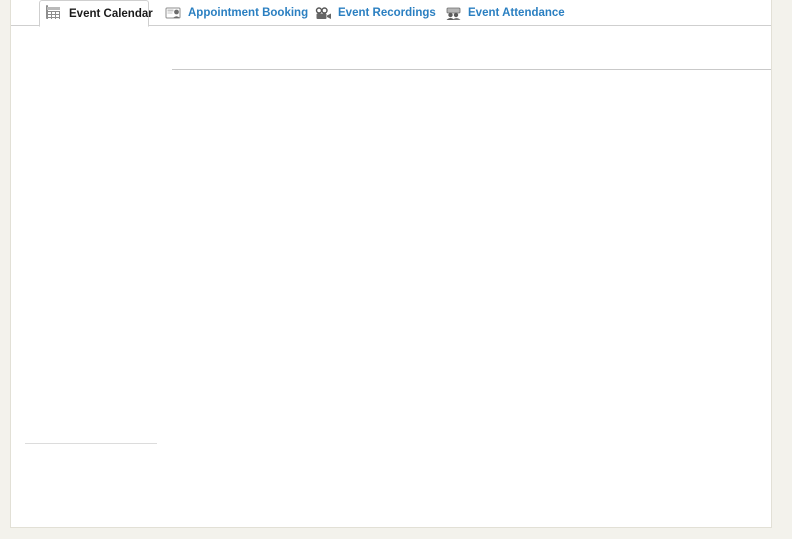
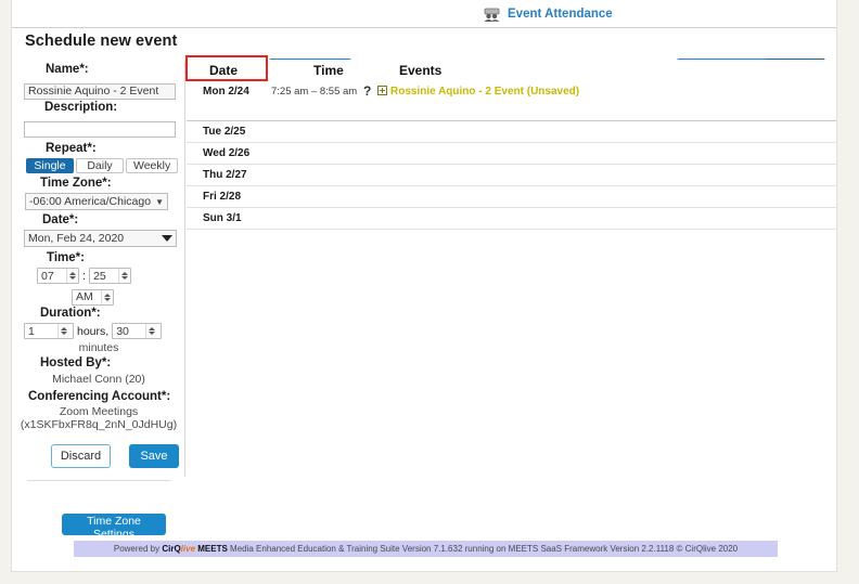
- Event Calendar
- Appointment Booking
- Event Recordings
  Event Attendance
+ Schedule new event
+ Name*:
+ Rossinie Aquino - 2 Event
+ Description:
+ Repeat*:
+ Single
+ Daily
+ Weekly
+ Time Zone*:
+ -06:00 America/Chicago
+ ▼
+ Date*:
+ Mon, Feb 24, 2020
+ Time*:
+ 07
+ :
+ 25
+ AM
+ Duration*:
+ 1
+ hours,
+ 30
+ minutes
+ Hosted By*:
+ Michael Conn (20)
+ Conferencing Account*:
+ Zoom Meetings
+ (x1SKFbxFR8q_2nN_0JdHUg)
+ Discard
+ Save
+ Time Zone Settings
+ Date
+ Time
+ Events
+ Mon 2/24
+ 7:25 am – 8:55 am
+ ?
+ Rossinie Aquino - 2 Event (Unsaved)
+ Tue 2/25
+ Wed 2/26
+ Thu 2/27
+ Fri 2/28
+ Sun 3/1
+ Powered by CirQlive MEETS Media Enhanced Education & Training Suite Version 7.1.632 running on MEETS SaaS Framework Version 2.2.1118 © CirQlive 2020
